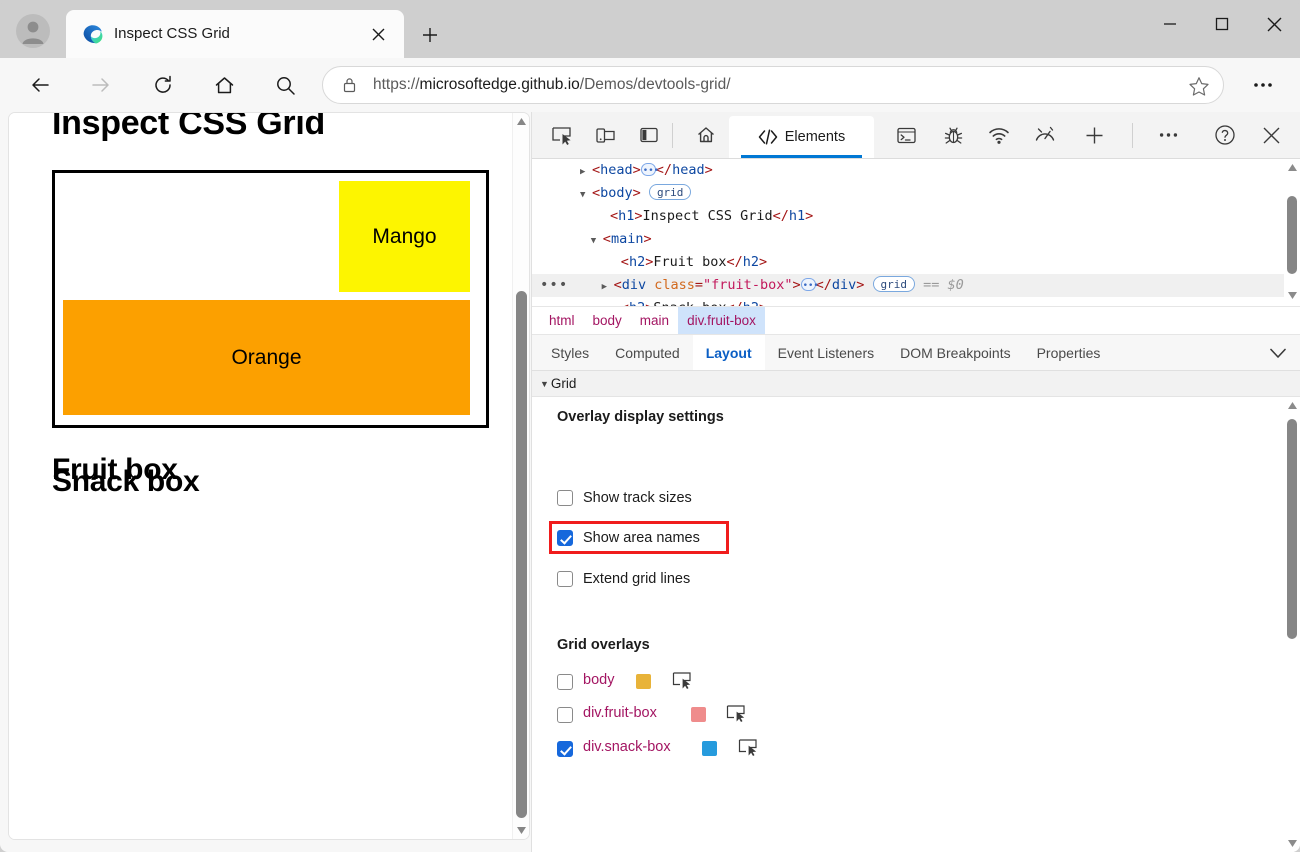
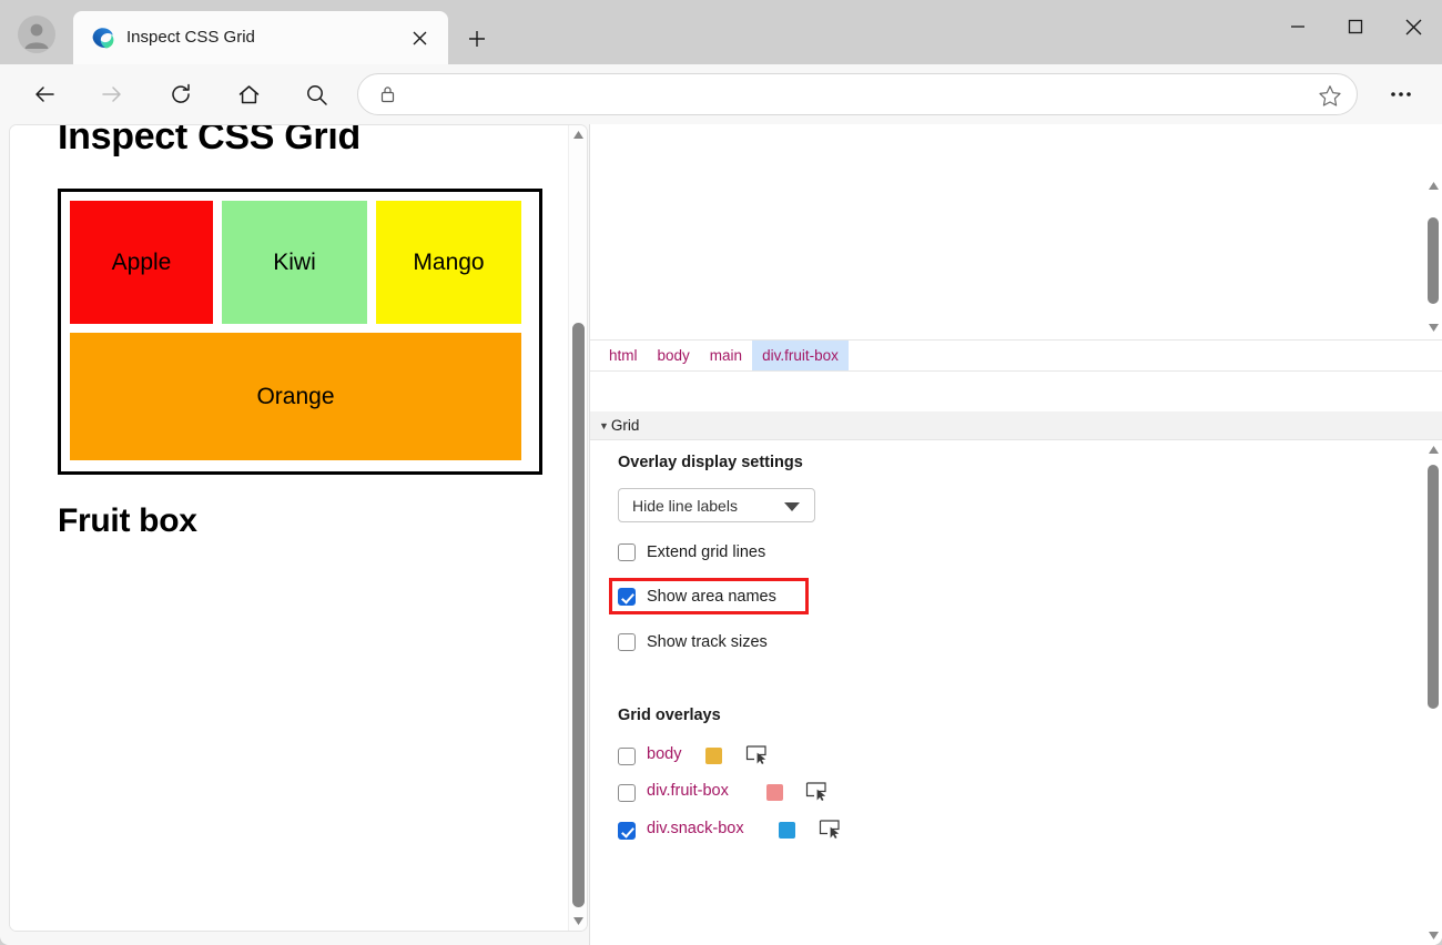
  Inspect CSS Grid
- https://microsoftedge.github.io/Demos/devtools-grid/
  Inspect CSS Grid
  Fruit box
+ Apple
+ Kiwi
  Mango
  Orange
- Snack box
- Elements
- ▶ <head> </head>
- ▼ <body> grid
- <h1>Inspect CSS Grid</h1>
- ▼ <main>
- <h2>Fruit box</h2>
- •••
- ▶ <div class="fruit-box"> </div> grid == $0
  html
  body
  main
  div.fruit-box
- Styles
- Computed
- Layout
- Event Listeners
- DOM Breakpoints
- Properties
  ▼
  Grid
  Overlay display settings
+ Hide line labels
- Show track sizes
+ Extend grid lines
  Show area names
- Extend grid lines
+ Show track sizes
  Grid overlays
  body
  div.fruit-box
  div.snack-box
